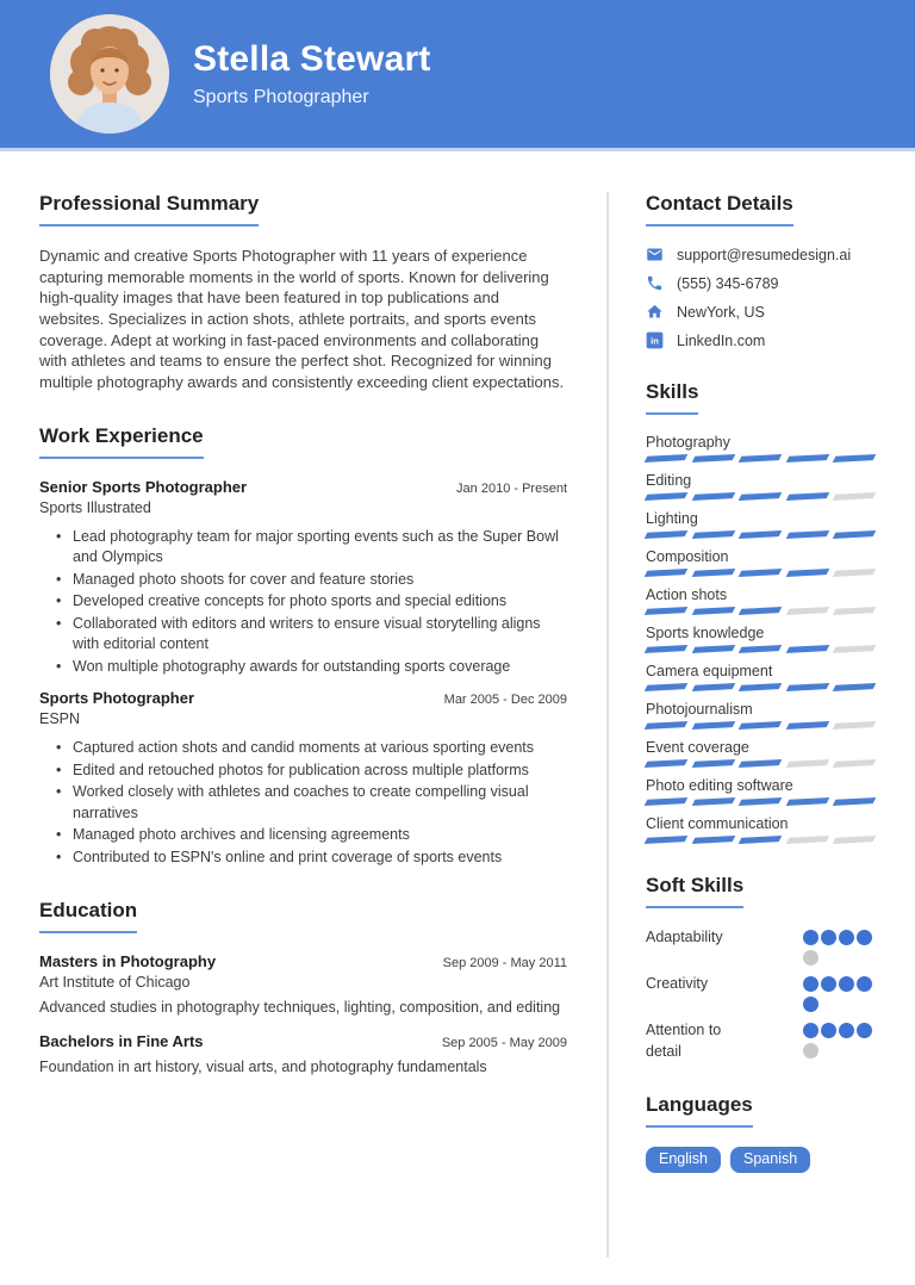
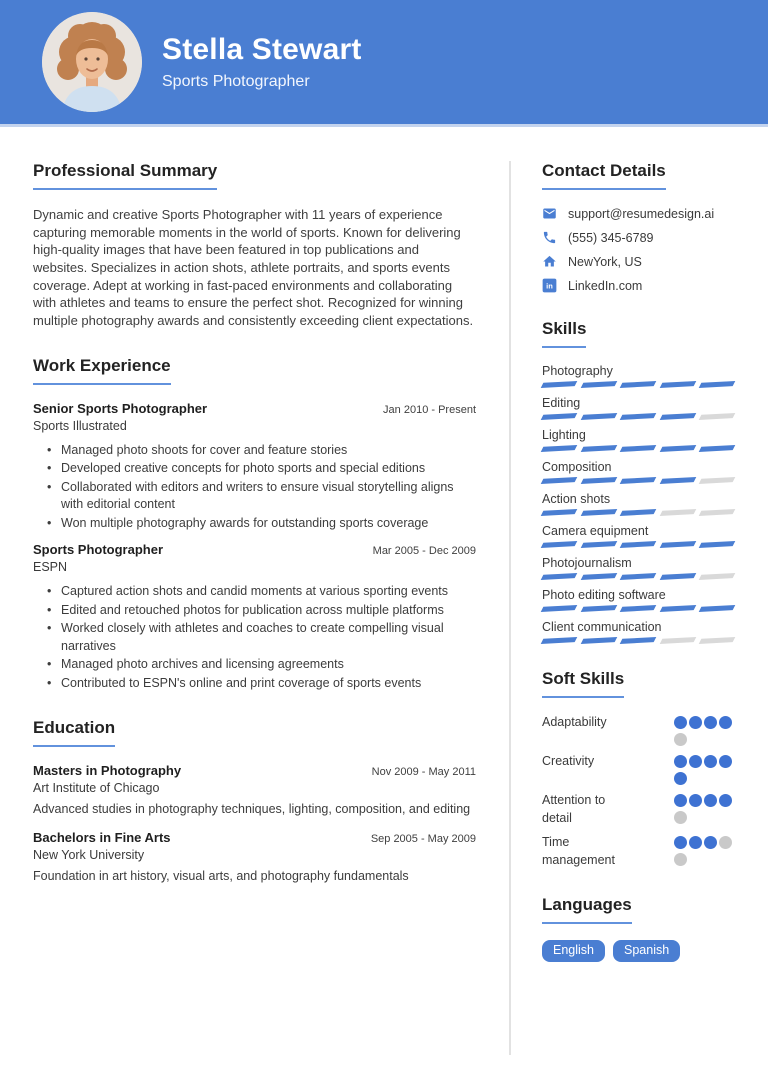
  Stella Stewart
  Sports Photographer
  Professional Summary
  Dynamic and creative Sports Photographer with 11 years of experience capturing memorable moments in the world of sports. Known for delivering high-quality images that have been featured in top publications and websites. Specializes in action shots, athlete portraits, and sports events coverage. Adept at working in fast-paced environments and collaborating with athletes and teams to ensure the perfect shot. Recognized for winning multiple photography awards and consistently exceeding client expectations.
  Work Experience
  Senior Sports Photographer
  Jan 2010 - Present
  Sports Illustrated
- Lead photography team for major sporting events such as the Super Bowl and Olympics
  Managed photo shoots for cover and feature stories
  Developed creative concepts for photo sports and special editions
  Collaborated with editors and writers to ensure visual storytelling aligns with editorial content
  Won multiple photography awards for outstanding sports coverage
  Sports Photographer
  Mar 2005 - Dec 2009
  ESPN
  Captured action shots and candid moments at various sporting events
  Edited and retouched photos for publication across multiple platforms
  Worked closely with athletes and coaches to create compelling visual narratives
  Managed photo archives and licensing agreements
  Contributed to ESPN's online and print coverage of sports events
  Education
  Masters in Photography
- Sep 2009 - May 2011
+ Nov 2009 - May 2011
  Art Institute of Chicago
  Advanced studies in photography techniques, lighting, composition, and editing
  Bachelors in Fine Arts
  Sep 2005 - May 2009
+ New York University
  Foundation in art history, visual arts, and photography fundamentals
  Contact Details
  support@resumedesign.ai
  (555) 345-6789
  NewYork, US
  in
  LinkedIn.com
  Skills
  Photography
  Editing
  Lighting
  Composition
  Action shots
- Sports knowledge
  Camera equipment
  Photojournalism
- Event coverage
  Photo editing software
  Client communication
  Soft Skills
  Adaptability
  Creativity
  Attention to detail
+ Time management
  Languages
  English
  Spanish
